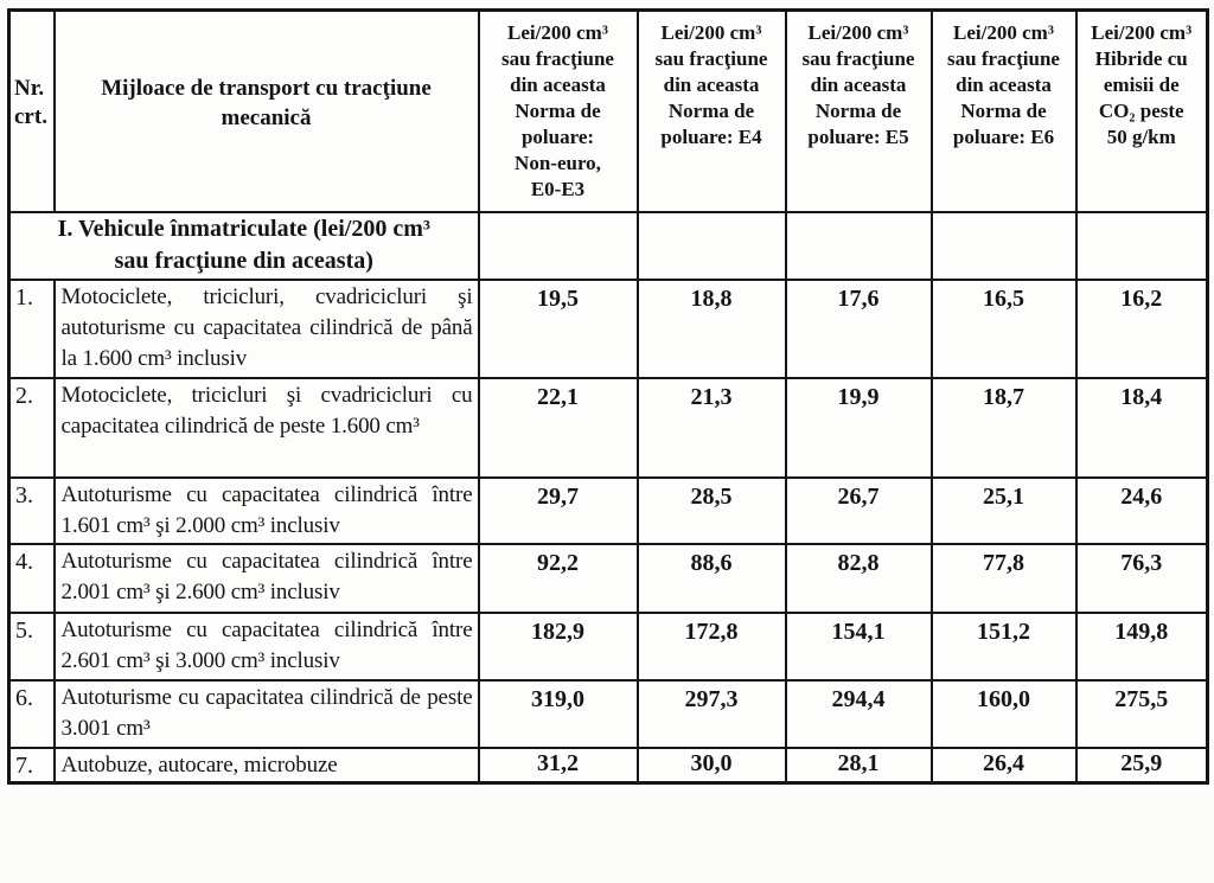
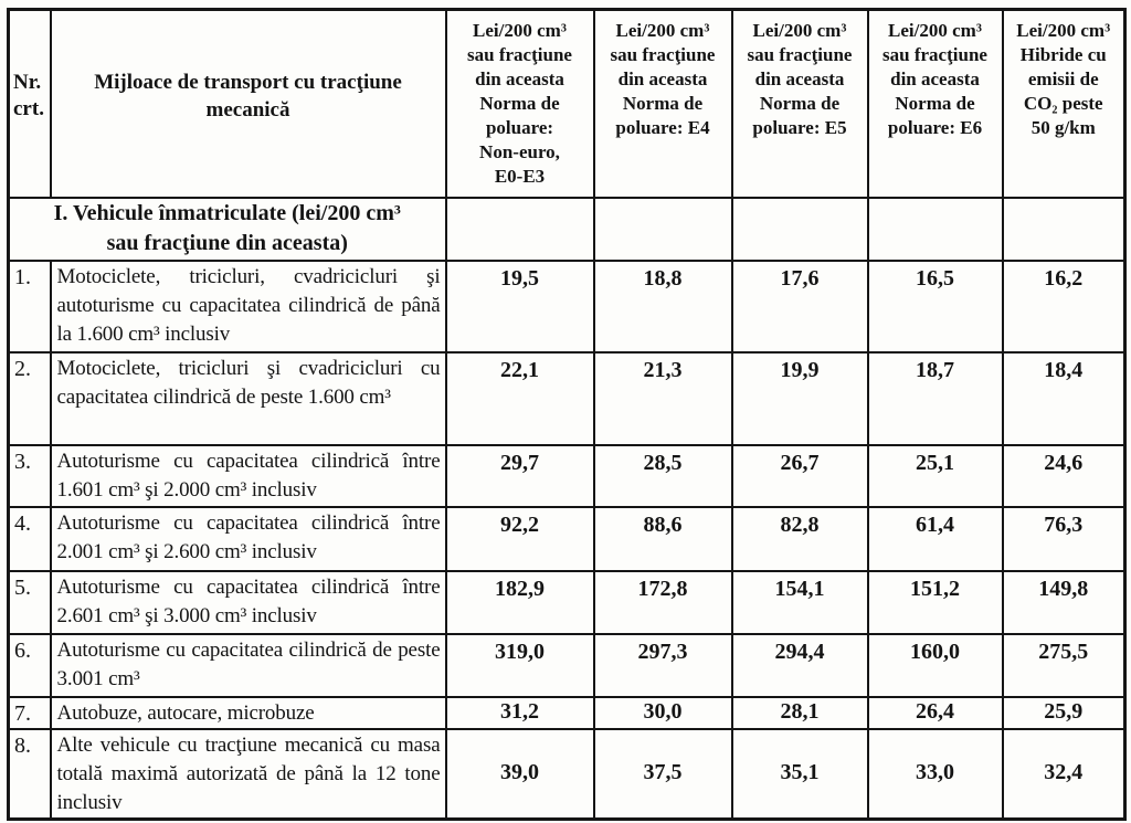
  Nr. crt.	Mijloace de transport cu tracţiune mecanică	Lei/200 cm³ sau fracţiune din aceasta Norma de poluare: Non-euro, E0-E3	Lei/200 cm³ sau fracţiune din aceasta Norma de poluare: E4	Lei/200 cm³ sau fracţiune din aceasta Norma de poluare: E5	Lei/200 cm³ sau fracţiune din aceasta Norma de poluare: E6	Lei/200 cm³ Hibride cu emisii de CO₂ peste 50 g/km
  I. Vehicule înmatriculate (lei/200 cm³ sau fracţiune din aceasta)
  1.	Motociclete, tricicluri, cvadricicluri şi autoturisme cu capacitatea cilindrică de până la 1.600 cm³ inclusiv	19,5	18,8	17,6	16,5	16,2
  2.	Motociclete, tricicluri şi cvadricicluri cu capacitatea cilindrică de peste 1.600 cm³	22,1	21,3	19,9	18,7	18,4
  3.	Autoturisme cu capacitatea cilindrică între 1.601 cm³ şi 2.000 cm³ inclusiv	29,7	28,5	26,7	25,1	24,6
- 4.	Autoturisme cu capacitatea cilindrică între 2.001 cm³ şi 2.600 cm³ inclusiv	92,2	88,6	82,8	77,8	76,3
+ 4.	Autoturisme cu capacitatea cilindrică între 2.001 cm³ şi 2.600 cm³ inclusiv	92,2	88,6	82,8	61,4	76,3
  5.	Autoturisme cu capacitatea cilindrică între 2.601 cm³ şi 3.000 cm³ inclusiv	182,9	172,8	154,1	151,2	149,8
  6.	Autoturisme cu capacitatea cilindrică de peste 3.001 cm³	319,0	297,3	294,4	160,0	275,5
  7.	Autobuze, autocare, microbuze	31,2	30,0	28,1	26,4	25,9
+ 8.	Alte vehicule cu tracţiune mecanică cu masa totală maximă autorizată de până la 12 tone inclusiv	39,0	37,5	35,1	33,0	32,4
